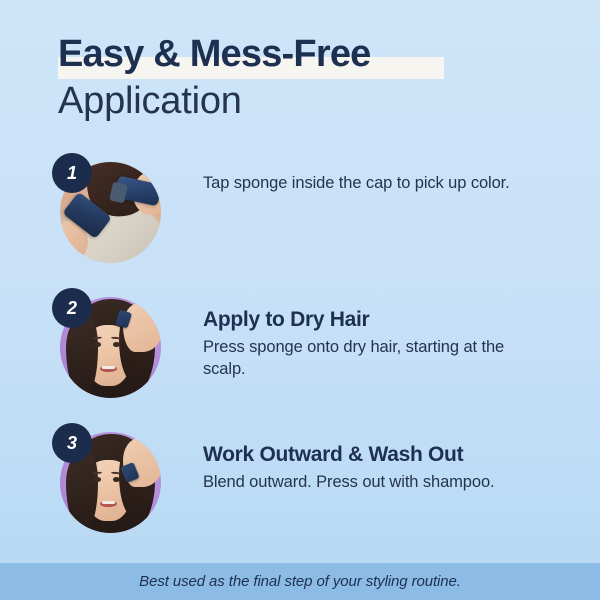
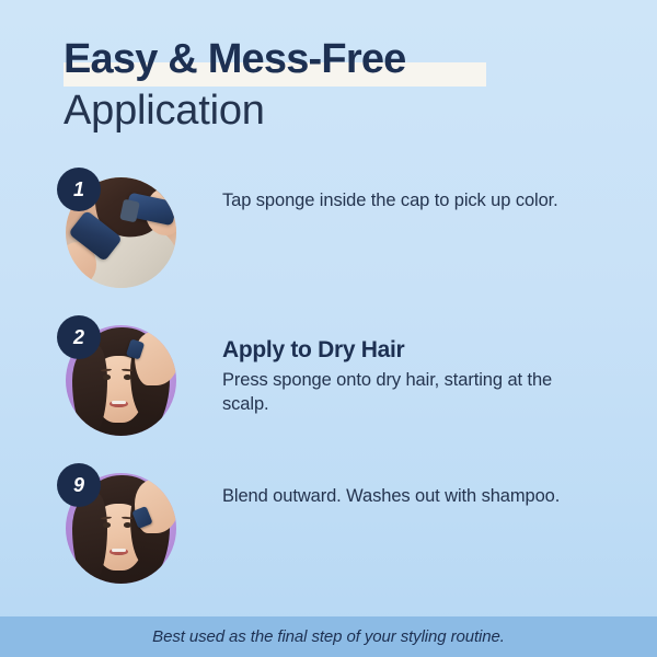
  Easy & Mess-Free
  Application
  1
  Tap sponge inside the cap to pick up color.
  2
  Apply to Dry Hair
  Press sponge onto dry hair, starting at the scalp.
- 3
+ 9
- Work Outward & Wash Out
- Blend outward. Press out with shampoo.
+ Blend outward. Washes out with shampoo.
  Best used as the final step of your styling routine.
